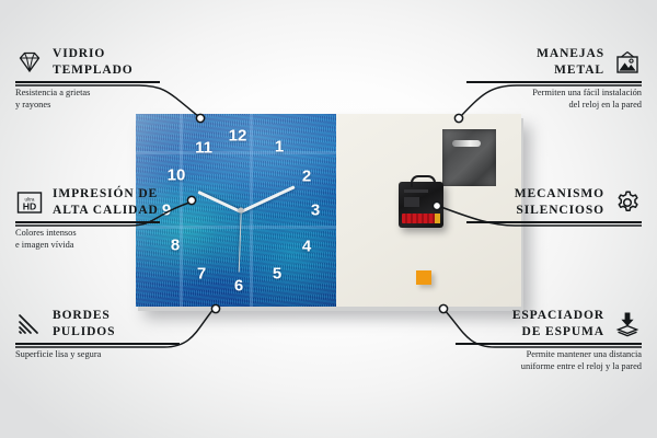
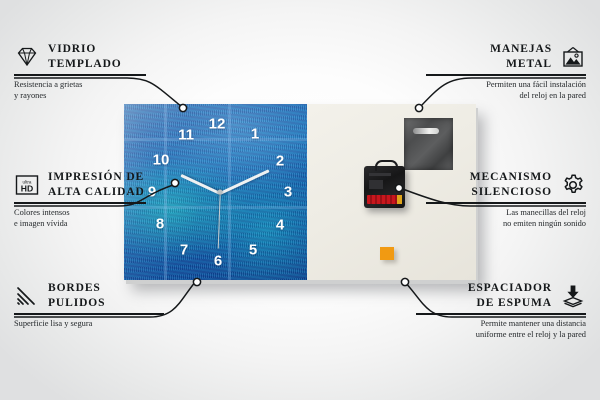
  VIDRIO
  TEMPLADO
  Resistencia a grietas
  y rayones
  HD
  IMPRESIÓN DE
  ALTA CALIDAD
  Colores intensos
  e imagen vívida
  BORDES
  PULIDOS
  Superficie lisa y segura
  MANEJAS
  METAL
  Permiten una fácil instalación
  del reloj en la pared
  MECANISMO
  SILENCIOSO
+ Las manecillas del reloj
+ no emiten ningún sonido
  ESPACIADOR
  DE ESPUMA
  Permite mantener una distancia
  uniforme entre el reloj y la pared
